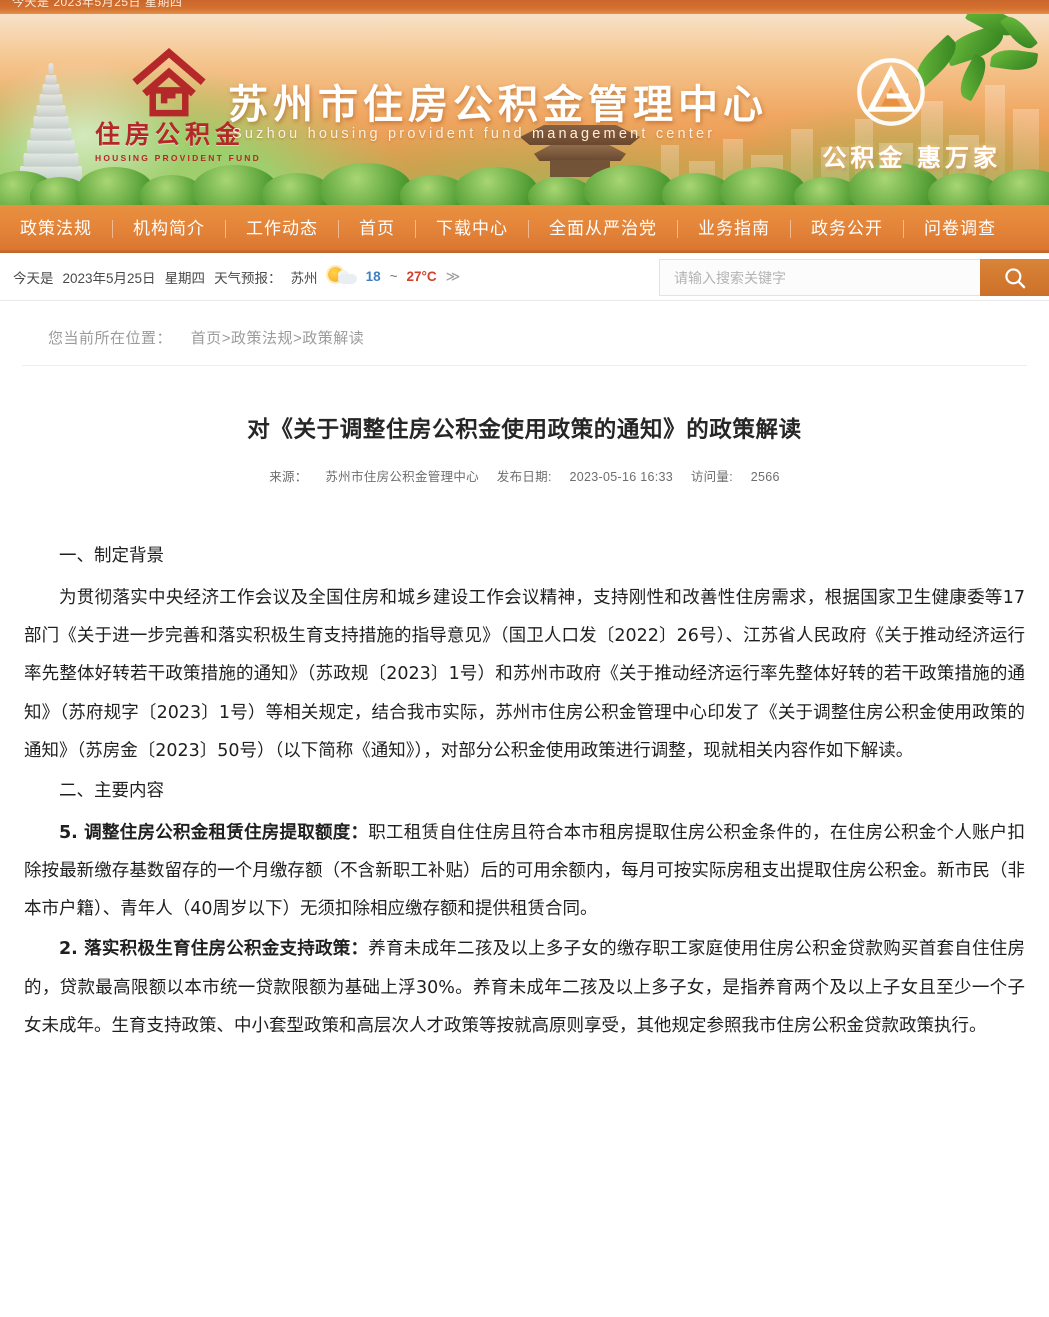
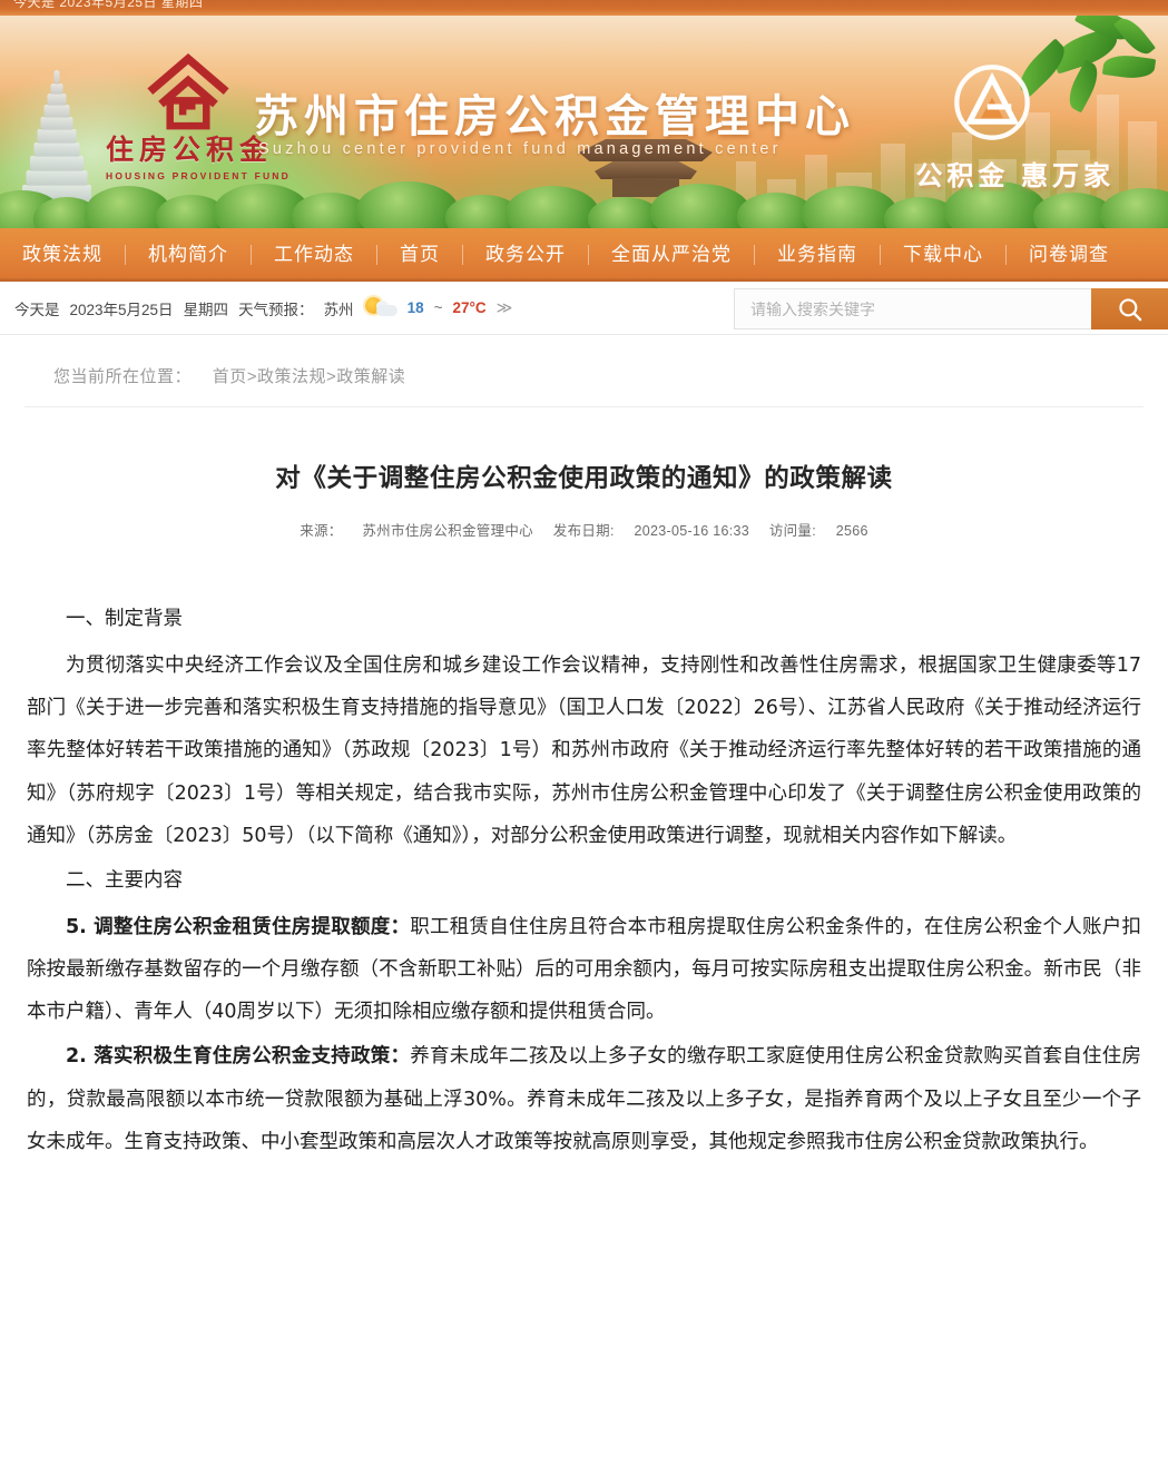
  今天是 2023年5月25日 星期四
  住房公积金
  HOUSING PROVIDENT FUND
  苏州市住房公积金管理中心
- Suzhou housing provident fund management center
+ Suzhou center provident fund management center
  公积金 惠万家
  政策法规
  机构简介
  工作动态
  首页
- 下载中心
+ 政务公开
  全面从严治党
  业务指南
- 政务公开
+ 下载中心
  问卷调查
  今天是
  2023年5月25日
  星期四
  天气预报：
  苏州
  18
  ~
  27°C
  ≫
  请输入搜索关键字
  您当前所在位置： 首页>政策法规>政策解读
  对《关于调整住房公积金使用政策的通知》的政策解读
  来源： 苏州市住房公积金管理中心 发布日期: 2023-05-16 16:33 访问量: 2566
  一、制定背景
  为贯彻落实中央经济工作会议及全国住房和城乡建设工作会议精神，支持刚性和改善性住房需求，根据国家卫生健康委等17部门《关于进一步完善和落实积极生育支持措施的指导意见》（国卫人口发〔2022〕26号）、江苏省人民政府《关于推动经济运行率先整体好转若干政策措施的通知》（苏政规〔2023〕1号）和苏州市政府《关于推动经济运行率先整体好转的若干政策措施的通知》（苏府规字〔2023〕1号）等相关规定，结合我市实际，苏州市住房公积金管理中心印发了《关于调整住房公积金使用政策的通知》（苏房金〔2023〕50号）（以下简称《通知》），对部分公积金使用政策进行调整，现就相关内容作如下解读。
  二、主要内容
  5. 调整住房公积金租赁住房提取额度：职工租赁自住住房且符合本市租房提取住房公积金条件的，在住房公积金个人账户扣除按最新缴存基数留存的一个月缴存额（不含新职工补贴）后的可用余额内，每月可按实际房租支出提取住房公积金。新市民（非本市户籍）、青年人（40周岁以下）无须扣除相应缴存额和提供租赁合同。
  2. 落实积极生育住房公积金支持政策：养育未成年二孩及以上多子女的缴存职工家庭使用住房公积金贷款购买首套自住住房的，贷款最高限额以本市统一贷款限额为基础上浮30%。养育未成年二孩及以上多子女，是指养育两个及以上子女且至少一个子女未成年。生育支持政策、中小套型政策和高层次人才政策等按就高原则享受，其他规定参照我市住房公积金贷款政策执行。
